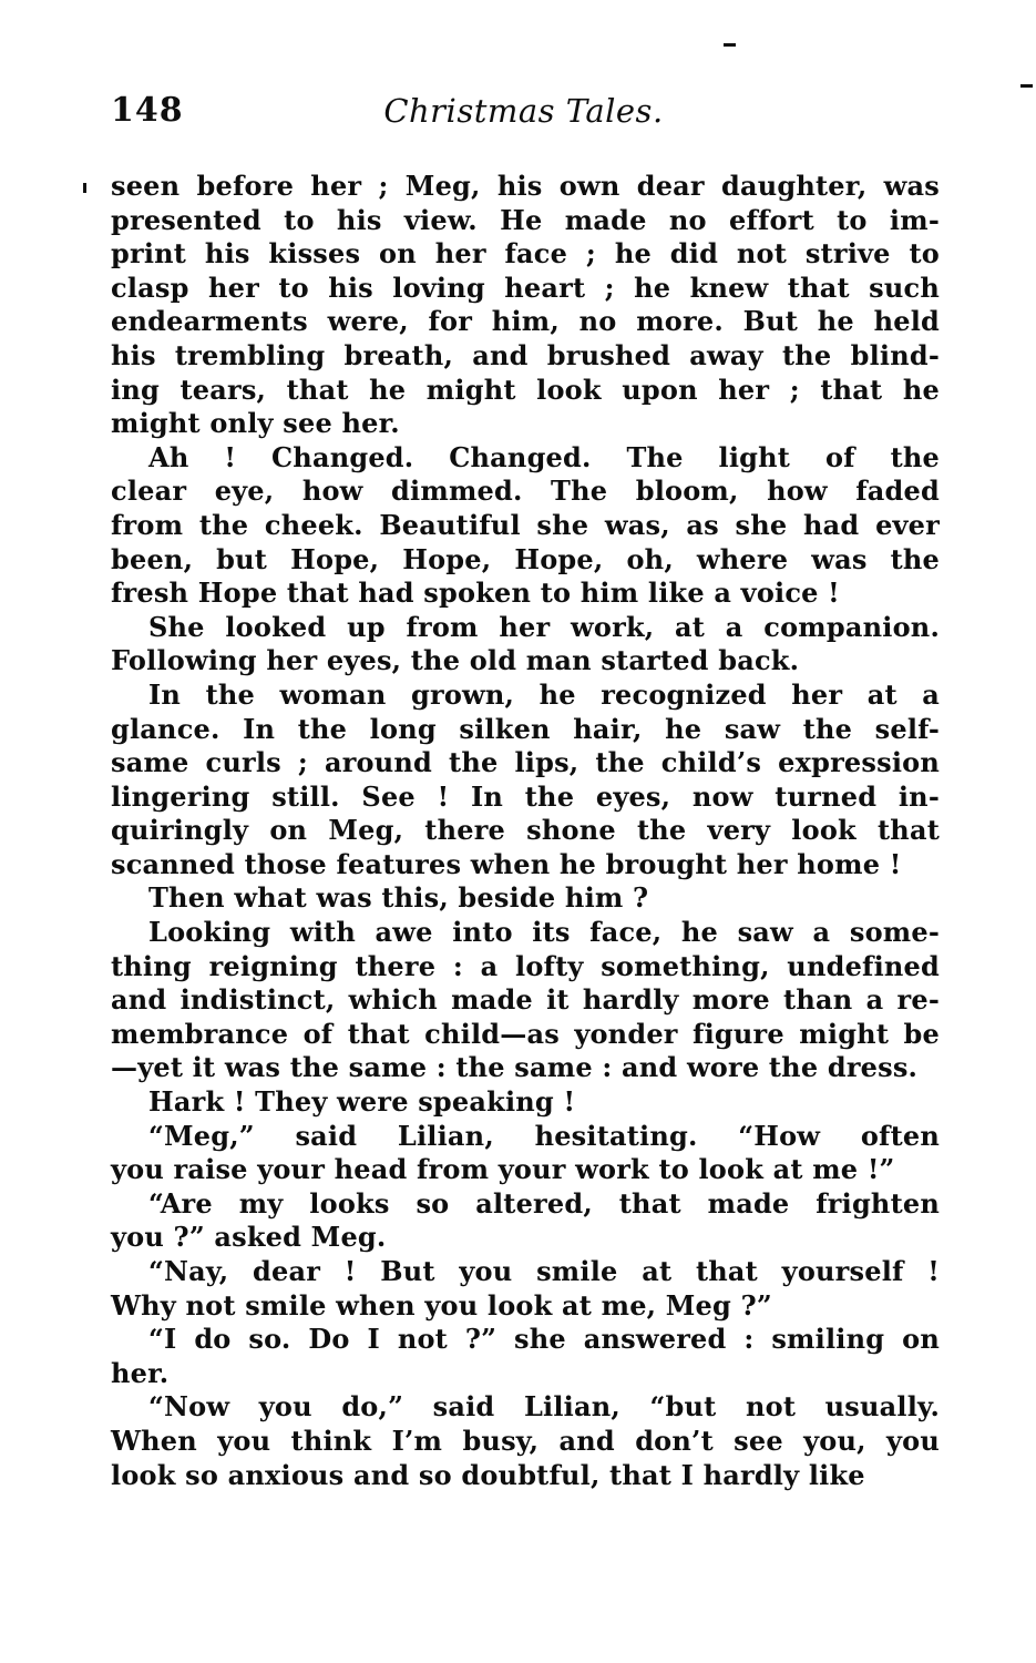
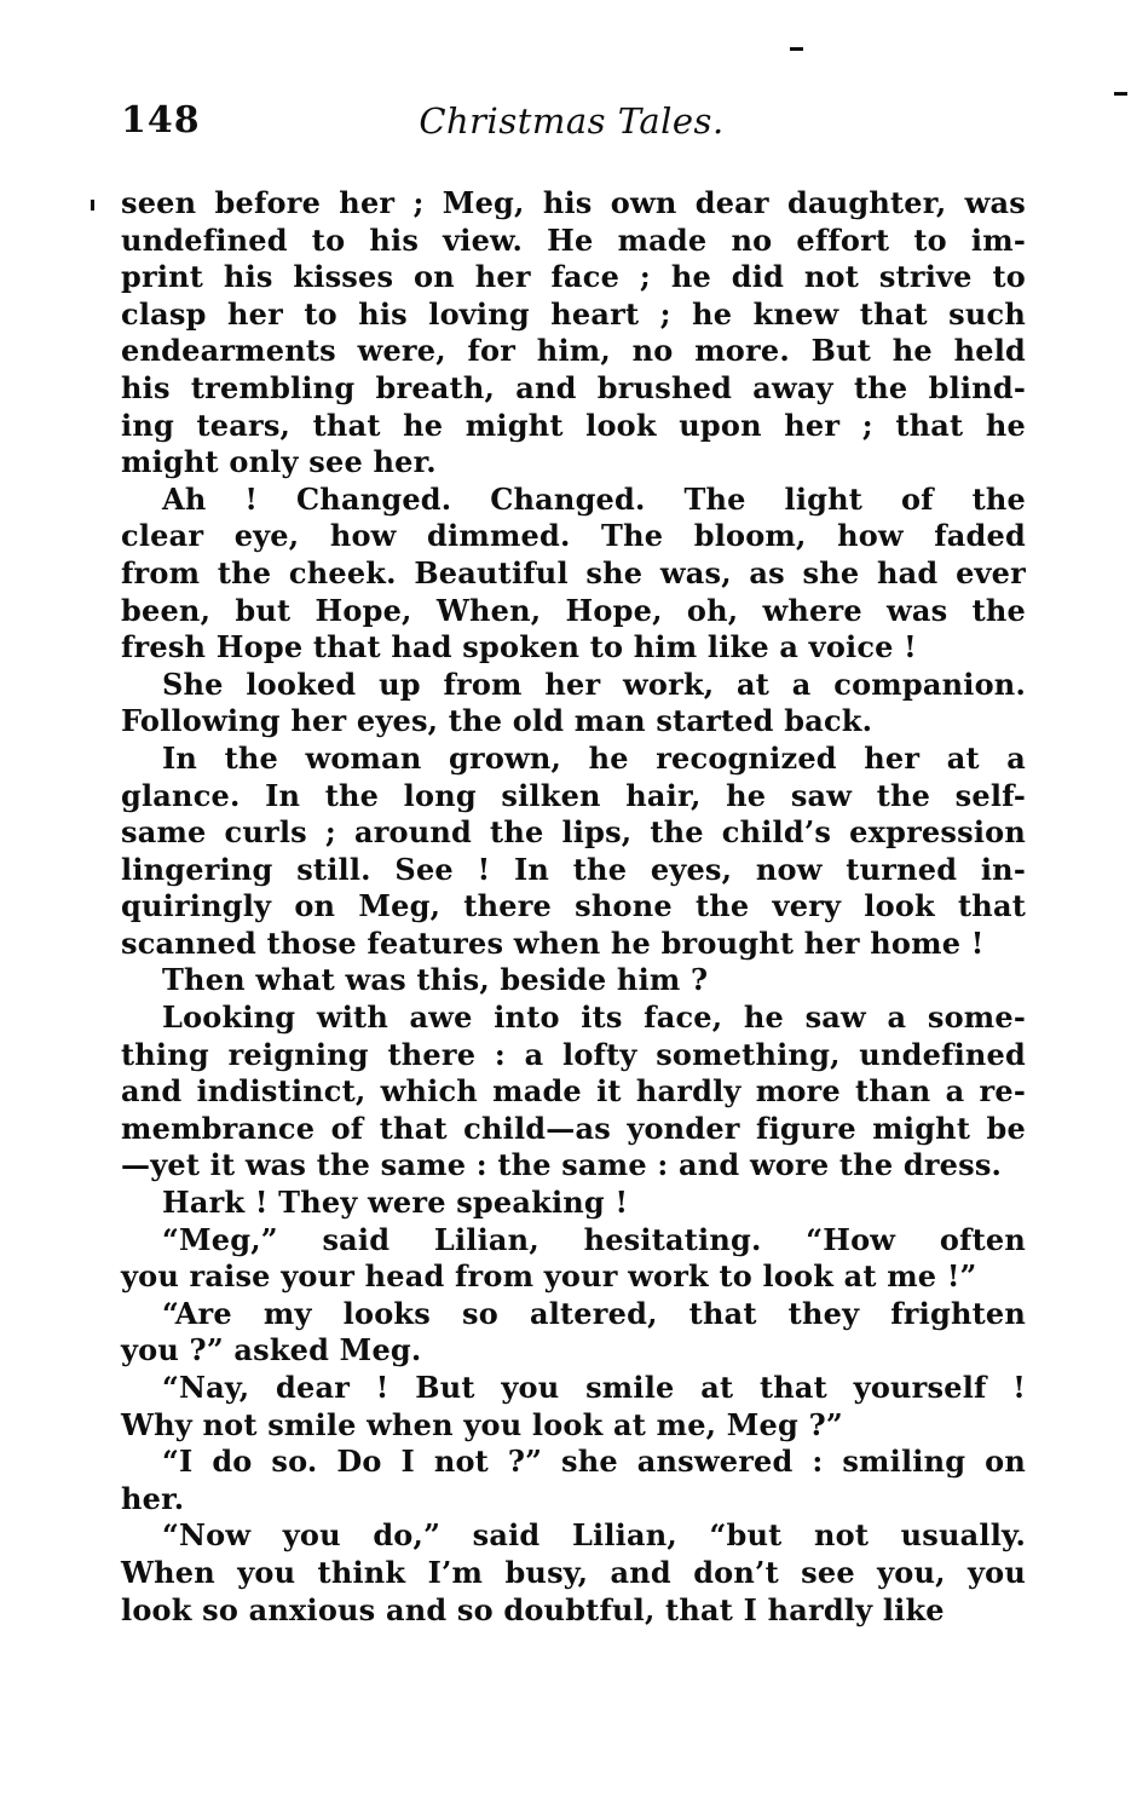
  148
  Christmas Tales.
  seen before her ; Meg, his own dear daughter, was
- presented to his view. He made no effort to im-
+ undefined to his view. He made no effort to im-
  print his kisses on her face ; he did not strive to
  clasp her to his loving heart ; he knew that such
  endearments were, for him, no more. But he held
  his trembling breath, and brushed away the blind-
  ing tears, that he might look upon her ; that he
  might only see her.
  Ah ! Changed. Changed. The light of the
  clear eye, how dimmed. The bloom, how faded
  from the cheek. Beautiful she was, as she had ever
- been, but Hope, Hope, Hope, oh, where was the
+ been, but Hope, When, Hope, oh, where was the
  fresh Hope that had spoken to him like a voice !
  She looked up from her work, at a companion.
  Following her eyes, the old man started back.
  In the woman grown, he recognized her at a
  glance. In the long silken hair, he saw the self-
  same curls ; around the lips, the child’s expression
  lingering still. See ! In the eyes, now turned in-
  quiringly on Meg, there shone the very look that
  scanned those features when he brought her home !
  Then what was this, beside him ?
  Looking with awe into its face, he saw a some-
  thing reigning there : a lofty something, undefined
  and indistinct, which made it hardly more than a re-
  membrance of that child—as yonder figure might be
  —yet it was the same : the same : and wore the dress.
  Hark ! They were speaking !
  “Meg,” said Lilian, hesitating. “How often
  you raise your head from your work to look at me !”
- “Are my looks so altered, that made frighten
+ “Are my looks so altered, that they frighten
  you ?” asked Meg.
  “Nay, dear ! But you smile at that yourself !
  Why not smile when you look at me, Meg ?”
  “I do so. Do I not ?” she answered : smiling on
  her.
  “Now you do,” said Lilian, “but not usually.
  When you think I’m busy, and don’t see you, you
  look so anxious and so doubtful, that I hardly like
